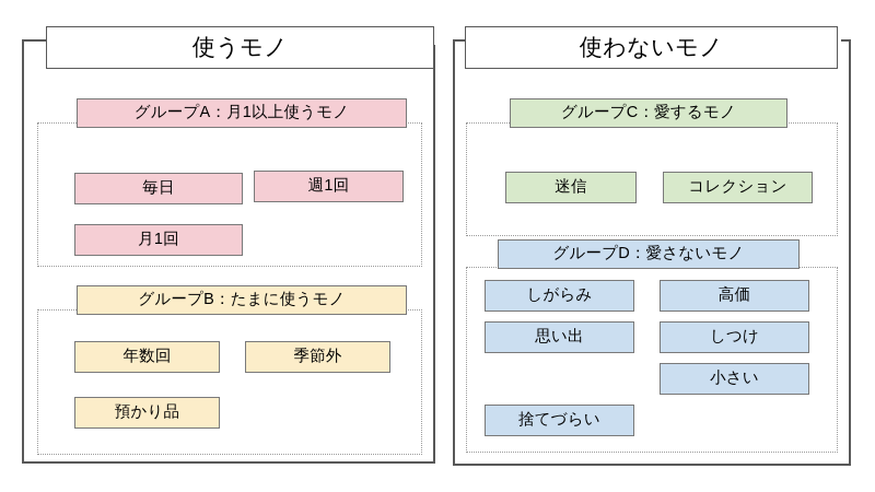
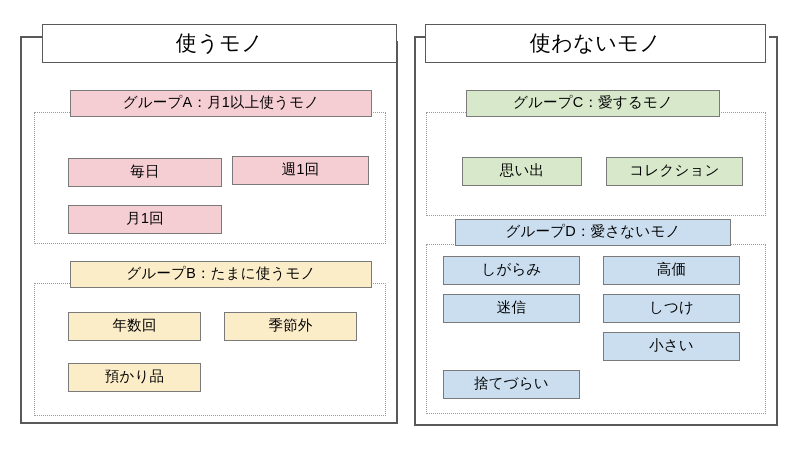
  使うモノ
  グループA：月1以上使うモノ
  毎日
  週1回
  月1回
  グループB：たまに使うモノ
  年数回
  季節外
  預かり品
  使わないモノ
  グループC：愛するモノ
- 迷信
+ 思い出
  コレクション
  グループD：愛さないモノ
  しがらみ
  高価
- 思い出
+ 迷信
  しつけ
  小さい
  捨てづらい
